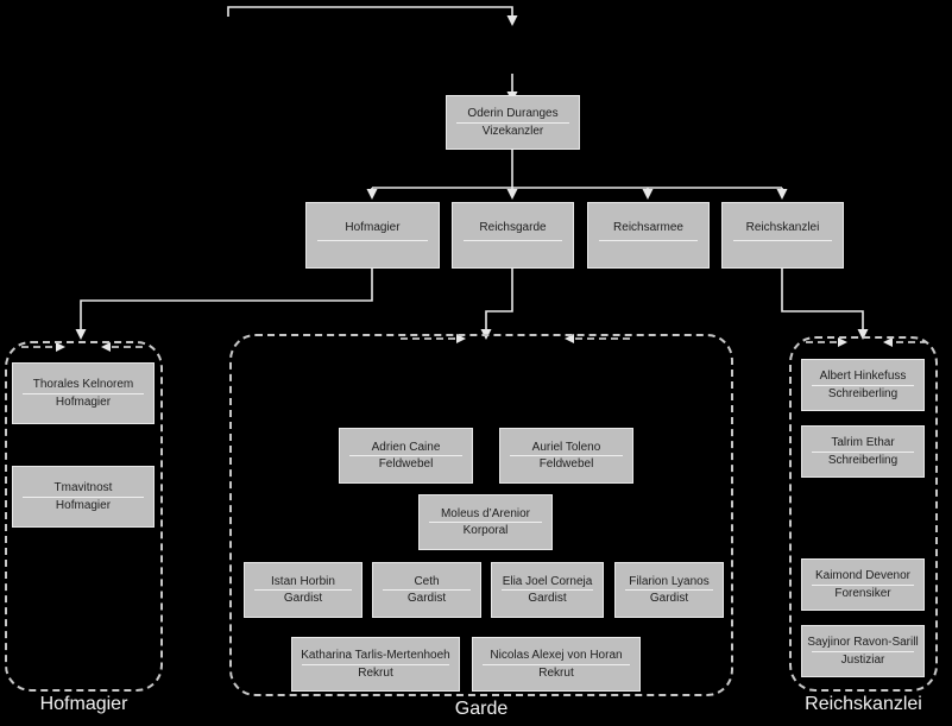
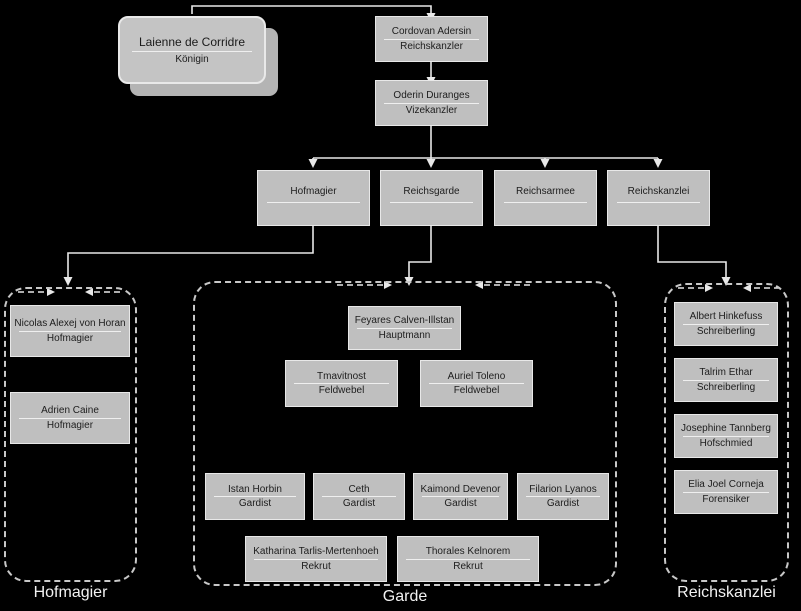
+ Laienne de Corridre
+ Königin
+ Cordovan Adersin
+ Reichskanzler
  Oderin Duranges
  Vizekanzler
  Hofmagier
  Reichsgarde
  Reichsarmee
  Reichskanzlei
  Hofmagier
- Thorales Kelnorem
+ Nicolas Alexej von Horan
  Hofmagier
- Tmavitnost
+ Adrien Caine
  Hofmagier
  Garde
+ Feyares Calven-Illstan
+ Hauptmann
- Adrien Caine
+ Tmavitnost
  Feldwebel
  Auriel Toleno
  Feldwebel
- Moleus d’Arenior
- Korporal
  Istan Horbin
  Gardist
  Ceth
  Gardist
- Elia Joel Corneja
+ Kaimond Devenor
  Gardist
  Filarion Lyanos
  Gardist
  Katharina Tarlis-Mertenhoeh
  Rekrut
- Nicolas Alexej von Horan
+ Thorales Kelnorem
  Rekrut
  Reichskanzlei
  Albert Hinkefuss
  Schreiberling
  Talrim Ethar
  Schreiberling
+ Josephine Tannberg
+ Hofschmied
- Kaimond Devenor
+ Elia Joel Corneja
  Forensiker
- Sayjinor Ravon-Sarill
- Justiziar
